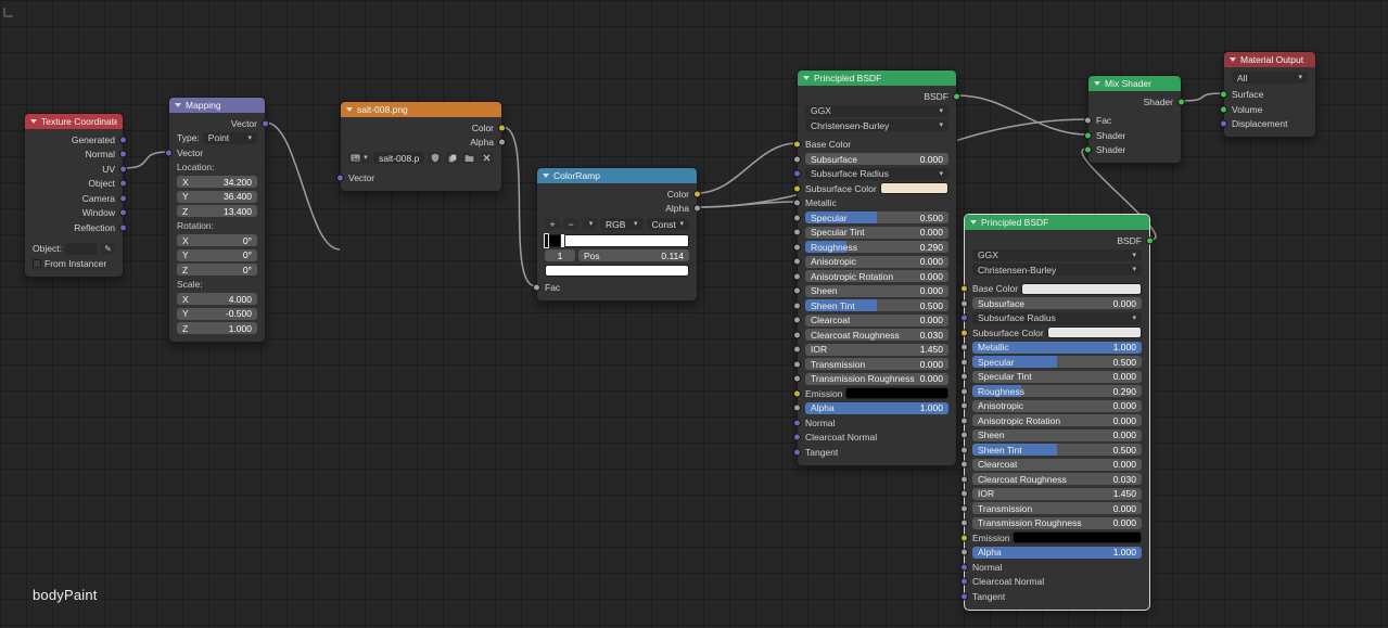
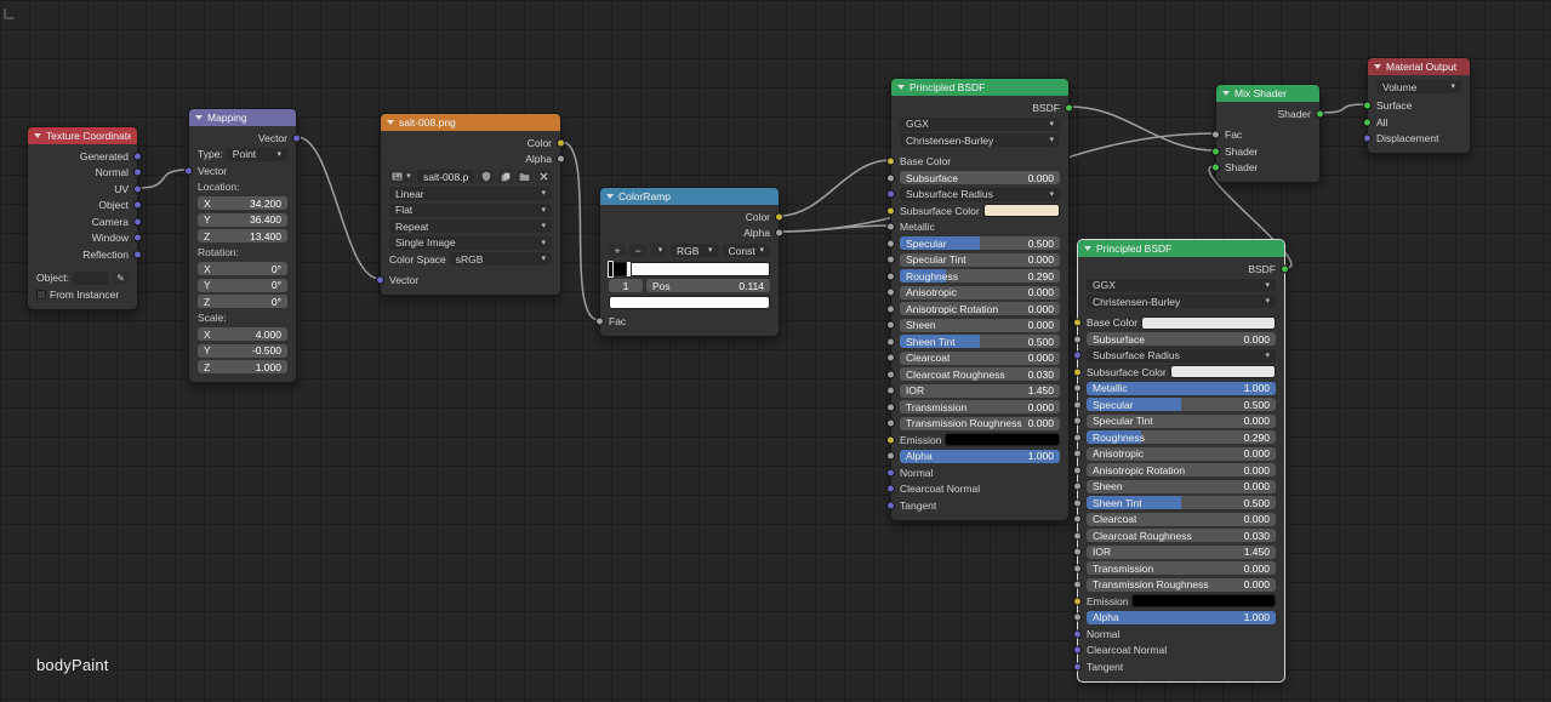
  bodyPaint
  Texture Coordinate
  Generated
  Normal
  UV
  Object
  Camera
  Window
  Reflection
  Object:
  ✎
  From Instancer
  Mapping
  Vector
  Type:
  Point
  Vector
  Location:
  X
  34.200
  Y
  36.400
  Z
  13.400
  Rotation:
  X
  0°
  Y
  0°
  Z
  0°
  Scale:
  X
  4.000
  Y
  -0.500
  Z
  1.000
  salt-008.png
  Color
  Alpha
  salt-008.p
+ Linear
+ Flat
+ Repeat
+ Single Image
+ Color Space
+ sRGB
  Vector
  ColorRamp
  Color
  Alpha
  +
  −
  RGB
  1
  Pos
  0.114
  Fac
  Principled BSDF
  BSDF
  GGX
  Christensen-Burley
  Base Color
  Subsurface
  0.000
  Subsurface Radius
  Subsurface Color
  Metallic
  Specular
  0.500
  Specular Tint
  0.000
  Roughness
  0.290
  Anisotropic
  0.000
  Anisotropic Rotation
  0.000
  Sheen
  0.000
  Sheen Tint
  0.500
  Clearcoat
  0.000
  Clearcoat Roughness
  0.030
  IOR
  1.450
  Transmission
  0.000
  Transmission Roughness
  0.000
  Emission
  Alpha
  1.000
  Normal
  Clearcoat Normal
  Tangent
  Principled BSDF
  BSDF
  GGX
  Christensen-Burley
  Base Color
  Subsurface
  0.000
  Subsurface Radius
  Subsurface Color
  Metallic
  1.000
  Specular
  0.500
  Specular Tint
  0.000
  Roughness
  0.290
  Anisotropic
  0.000
  Anisotropic Rotation
  0.000
  Sheen
  0.000
  Sheen Tint
  0.500
  Clearcoat
  0.000
  Clearcoat Roughness
  0.030
  IOR
  1.450
  Transmission
  0.000
  Transmission Roughness
  0.000
  Emission
  Alpha
  1.000
  Normal
  Clearcoat Normal
  Tangent
  Mix Shader
  Shader
  Fac
  Shader
  Shader
  Material Output
- All
+ Volume
  Surface
- Volume
+ All
  Displacement
